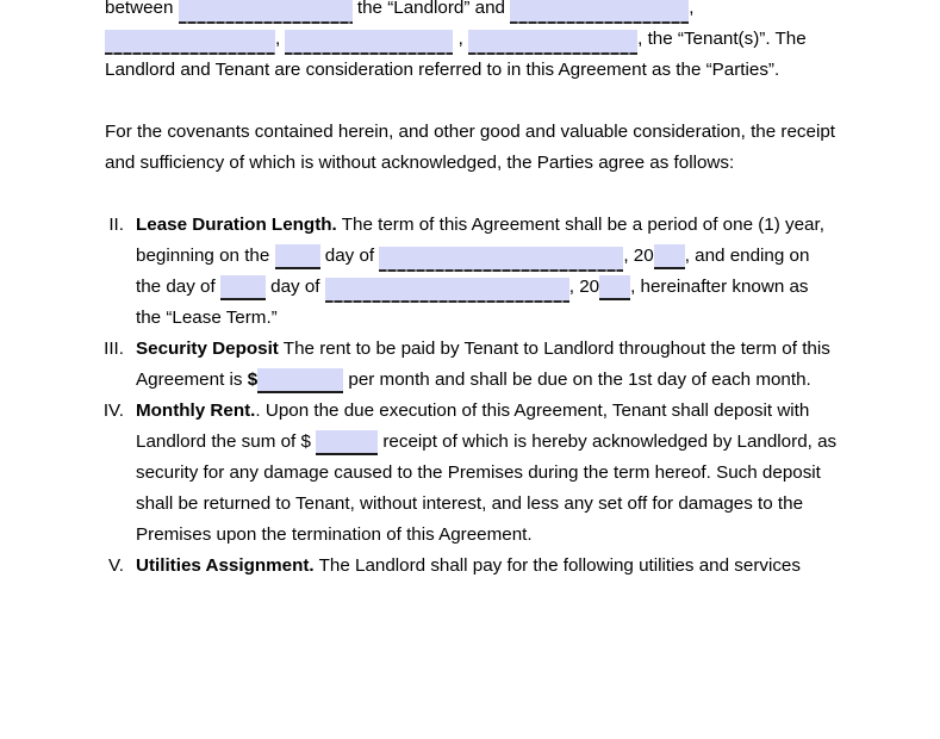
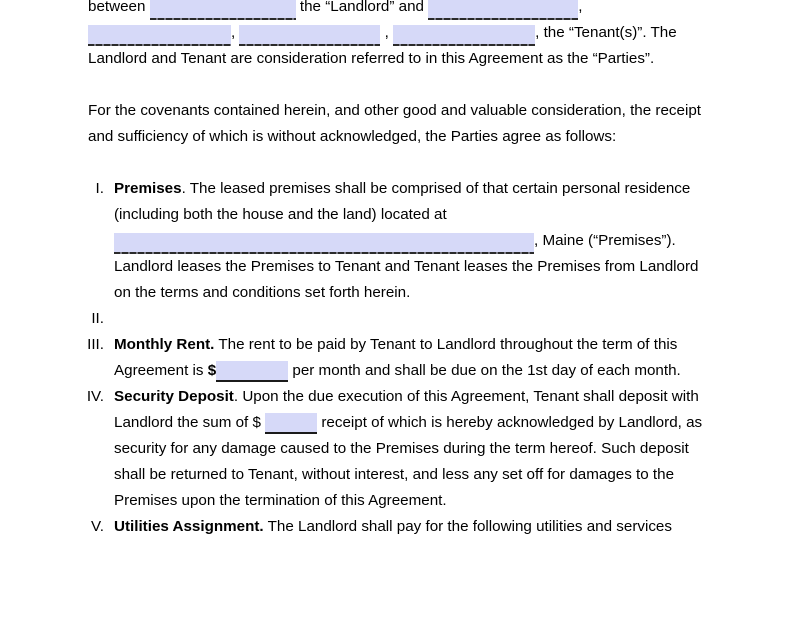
  between the “Landlord” and , , , , the “Tenant(s)”. The Landlord and Tenant are consideration referred to in this Agreement as the “Parties”.
  For the covenants contained herein, and other good and valuable consideration, the receipt and sufficiency of which is without acknowledged, the Parties agree as follows:
+ I.
+ Premises. The leased premises shall be comprised of that certain personal residence (including both the house and the land) located at , Maine (“Premises”). Landlord leases the Premises to Tenant and Tenant leases the Premises from Landlord on the terms and conditions set forth herein.
  II.
- Lease Duration Length. The term of this Agreement shall be a period of one (1) year, beginning on the day of , 20 , and ending on the day of day of , 20 , hereinafter known as the “Lease Term.”
  III.
- Security Deposit The rent to be paid by Tenant to Landlord throughout the term of this Agreement is $ per month and shall be due on the 1st day of each month.
+ Monthly Rent. The rent to be paid by Tenant to Landlord throughout the term of this Agreement is $ per month and shall be due on the 1st day of each month.
  IV.
- Monthly Rent.. Upon the due execution of this Agreement, Tenant shall deposit with Landlord the sum of $ receipt of which is hereby acknowledged by Landlord, as security for any damage caused to the Premises during the term hereof. Such deposit shall be returned to Tenant, without interest, and less any set off for damages to the Premises upon the termination of this Agreement.
+ Security Deposit. Upon the due execution of this Agreement, Tenant shall deposit with Landlord the sum of $ receipt of which is hereby acknowledged by Landlord, as security for any damage caused to the Premises during the term hereof. Such deposit shall be returned to Tenant, without interest, and less any set off for damages to the Premises upon the termination of this Agreement.
  V.
  Utilities Assignment. The Landlord shall pay for the following utilities and services
